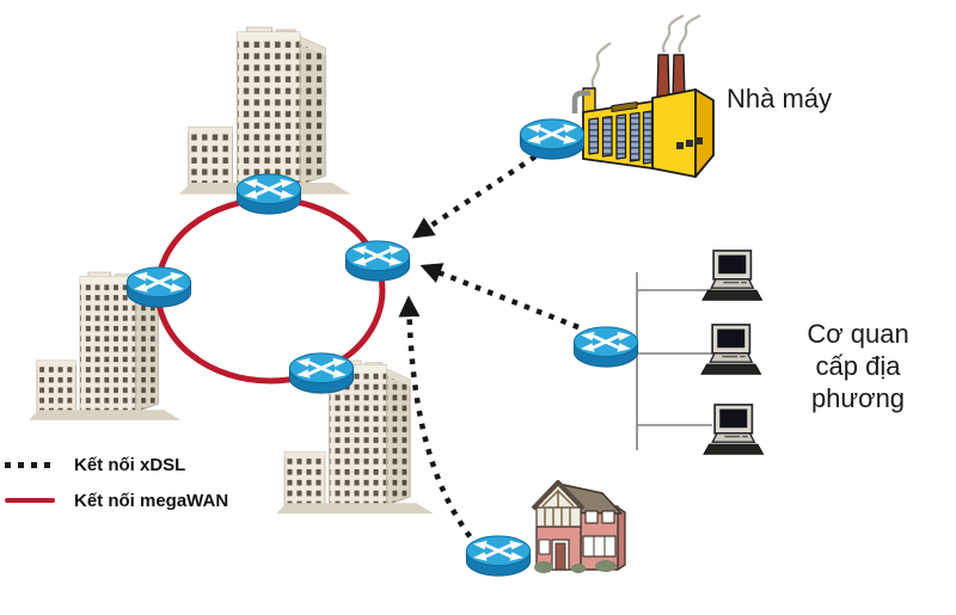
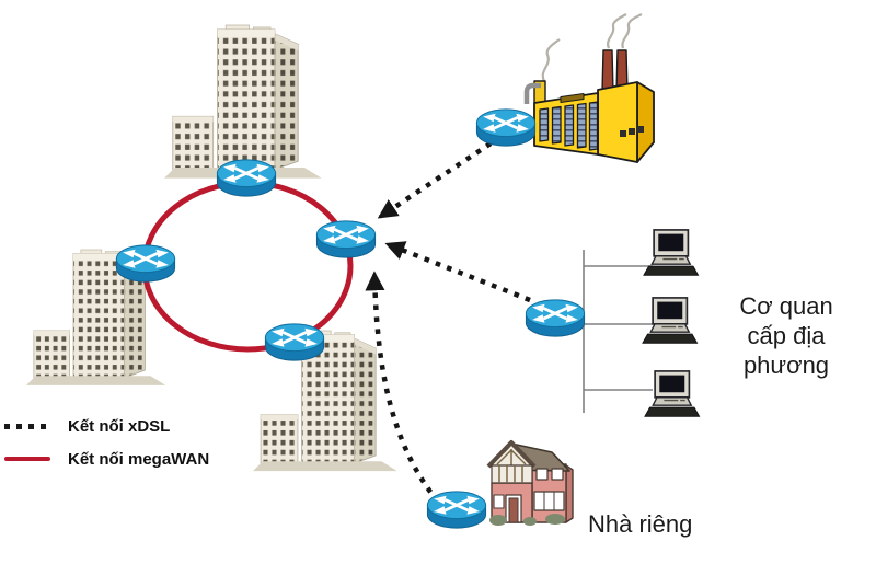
- Nhà máy
  Cơ quan
  cấp địa
  phương
+ Nhà riêng
  Kết nối xDSL
  Kết nối megaWAN
